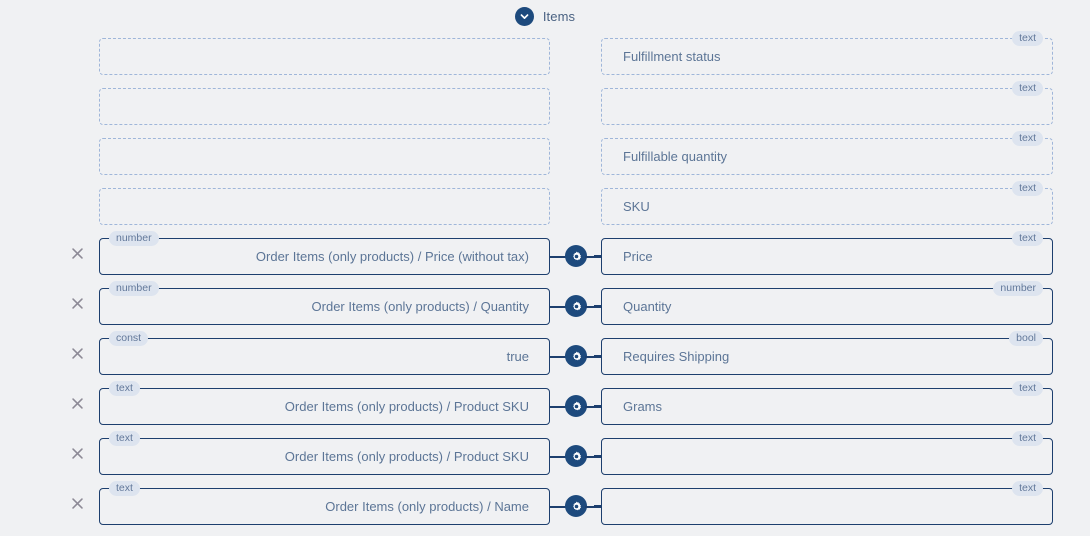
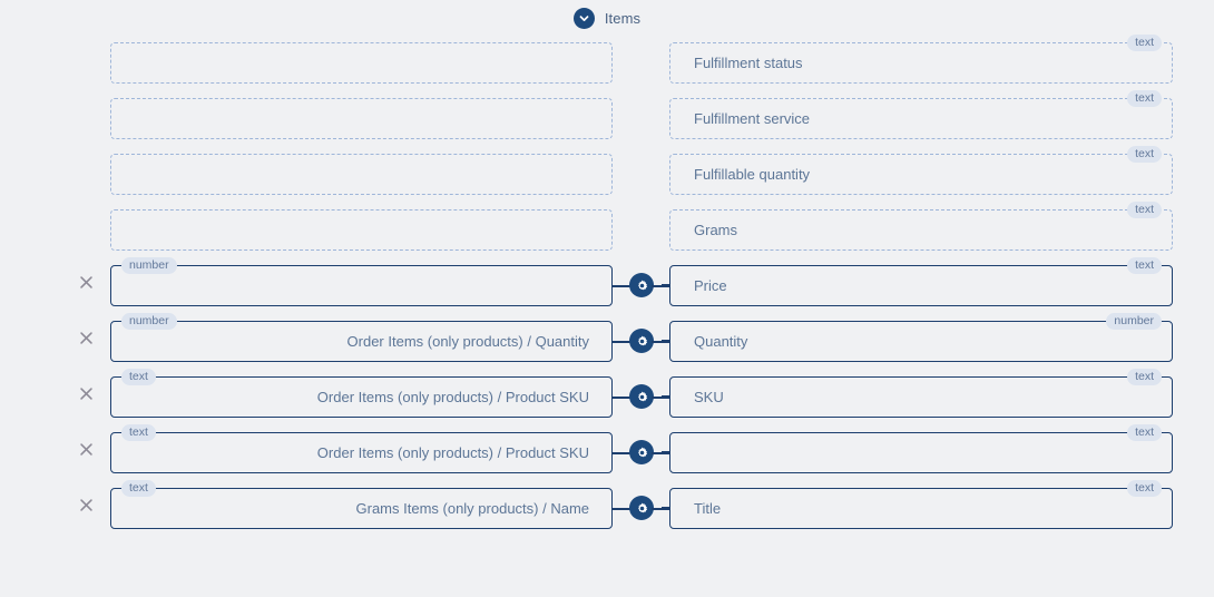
  Items
  text
  Fulfillment status
  text
+ Fulfillment service
  text
  Fulfillable quantity
  text
- SKU
+ Grams
  number
- Order Items (only products) / Price (without tax)
  text
  Price
  number
  Order Items (only products) / Quantity
  number
  Quantity
- const
- true
- bool
- Requires Shipping
  text
  Order Items (only products) / Product SKU
  text
- Grams
+ SKU
  text
  Order Items (only products) / Product SKU
  text
  text
- Order Items (only products) / Name
+ Grams Items (only products) / Name
  text
+ Title
